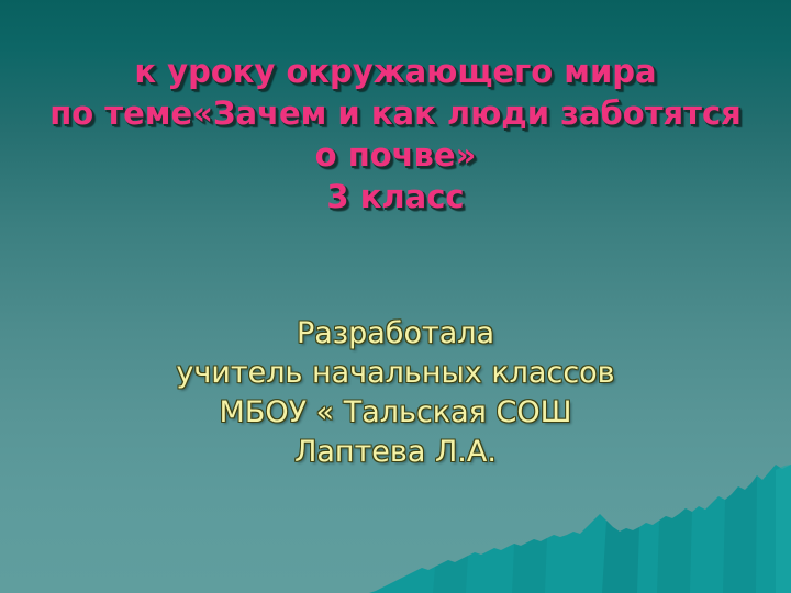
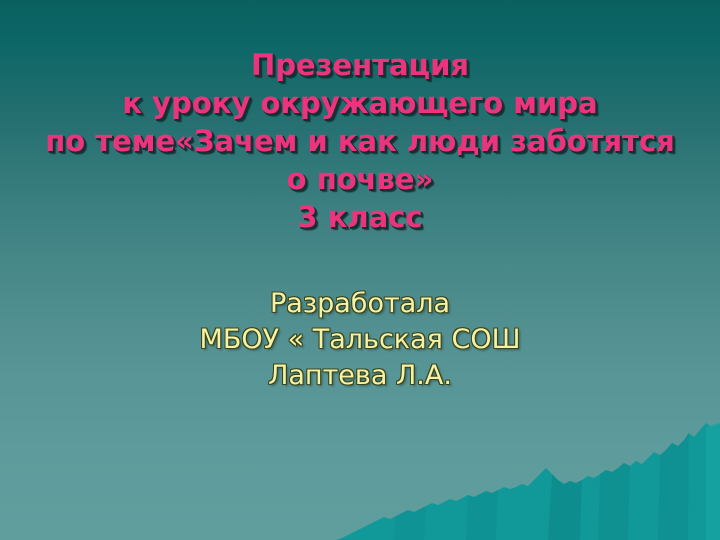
+ Презентация
  к уроку окружающего мира
  по теме«Зачем и как люди заботятся
  о почве»
  3 класс
  Разработала
- учитель начальных классов
  МБОУ « Тальская СОШ
  Лаптева Л.А.
